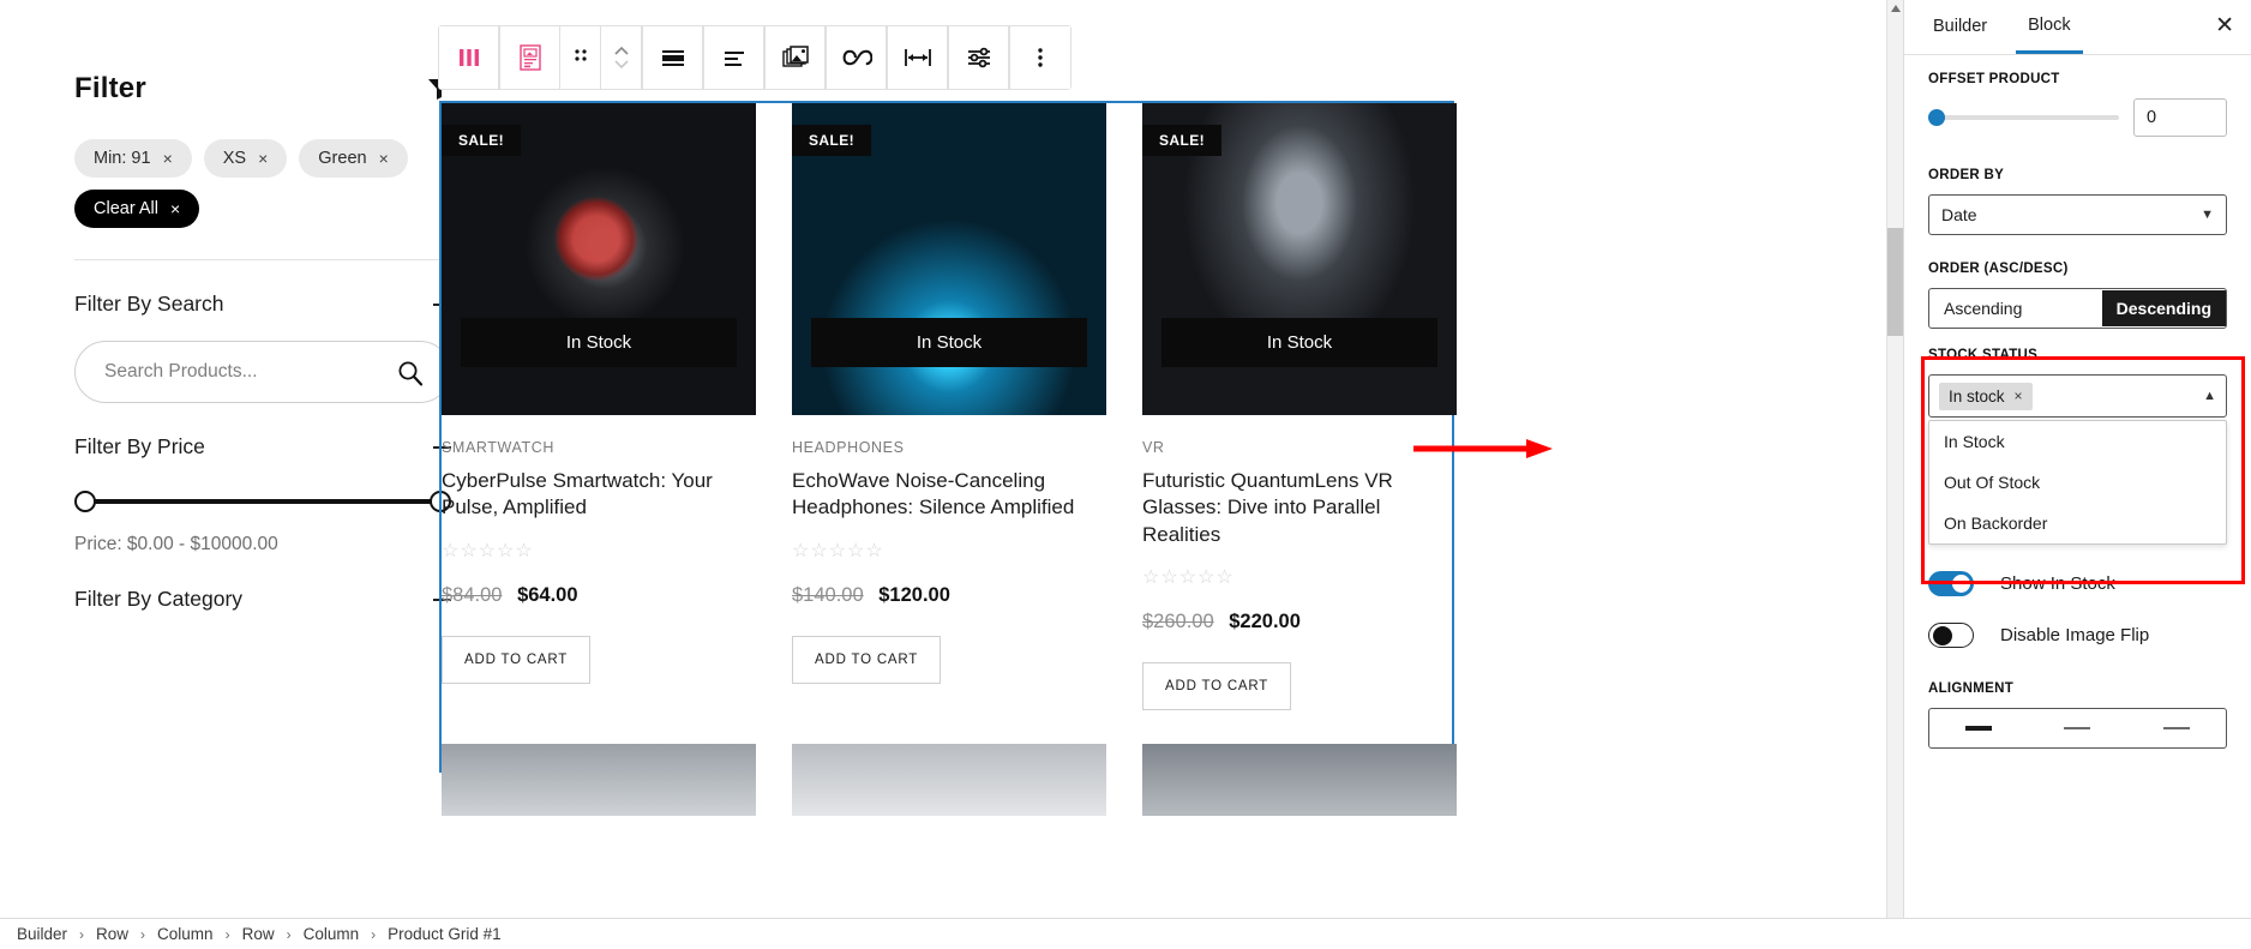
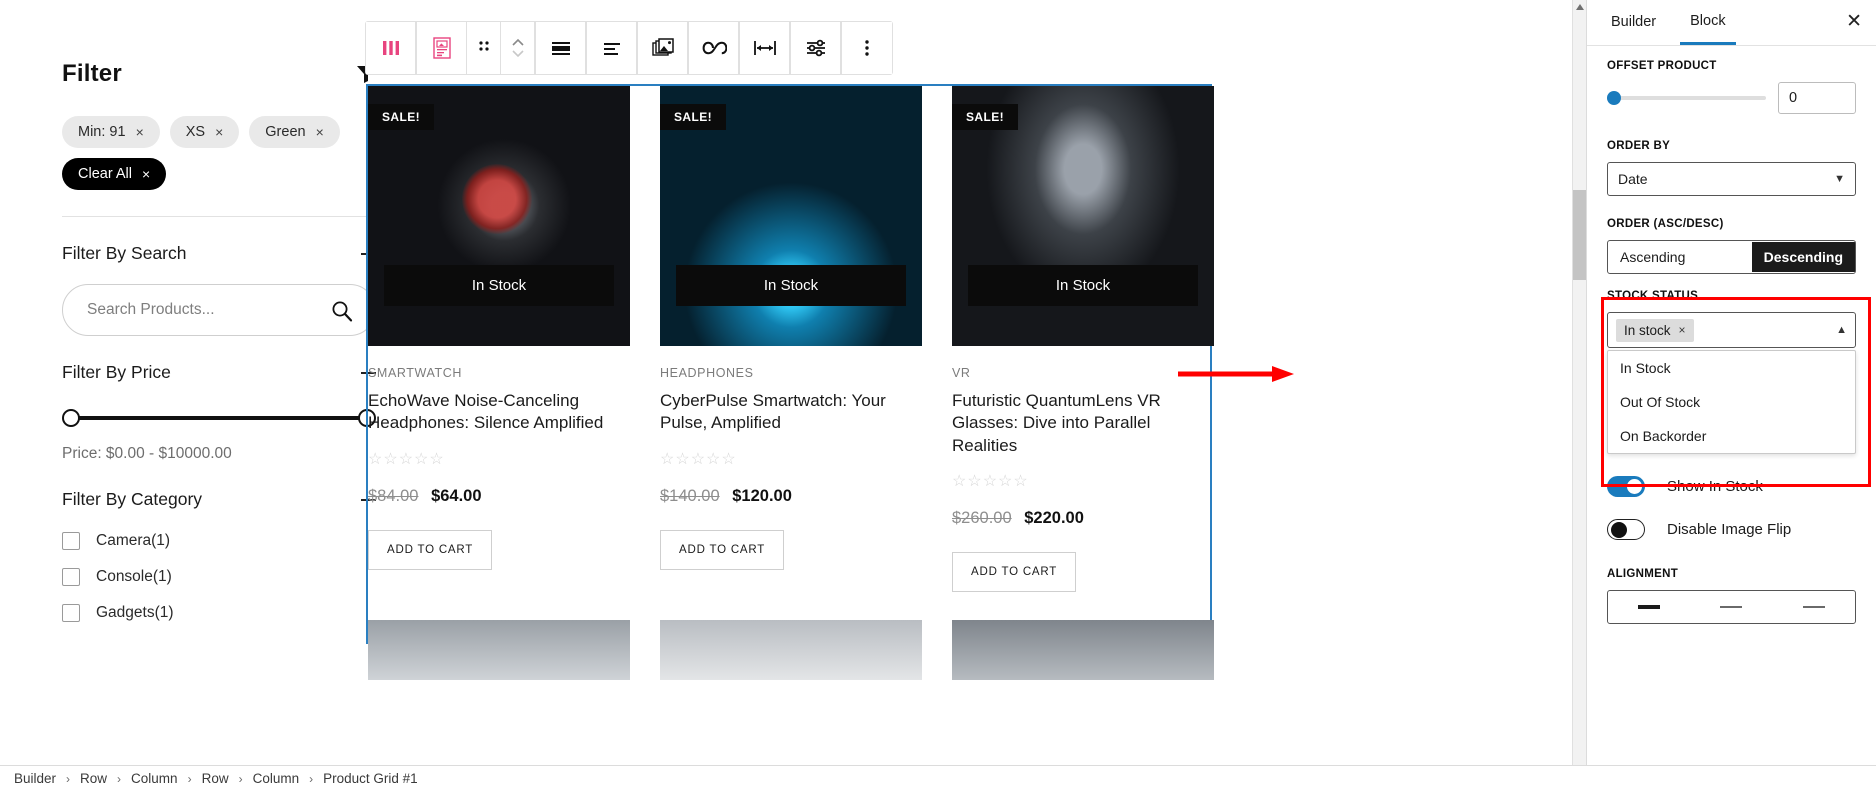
  Filter
  Min: 91
  ×
  XS
  ×
  Green
  ×
  Clear All
  ×
  Filter By Search
  Search Products...
  Filter By Price
  Price: $0.00 - $10000.00
  Filter By Category
+ Camera(1)
+ Console(1)
+ Gadgets(1)
  SALE!
  In Stock
  SMARTWATCH
- CyberPulse Smartwatch: Your Pulse, Amplified
+ EchoWave Noise-Canceling Headphones: Silence Amplified
  ☆☆☆☆☆
  $84.00 $64.00
  ADD TO CART
  SALE!
  In Stock
  HEADPHONES
- EchoWave Noise-Canceling Headphones: Silence Amplified
+ CyberPulse Smartwatch: Your Pulse, Amplified
  ☆☆☆☆☆
  $140.00 $120.00
  ADD TO CART
  SALE!
  In Stock
  VR
  Futuristic QuantumLens VR Glasses: Dive into Parallel Realities
  ☆☆☆☆☆
  $260.00 $220.00
  ADD TO CART
  Builder
  Block
  ✕
  OFFSET PRODUCT
  0
  ORDER BY
  Date
  ▼
  ORDER (ASC/DESC)
  Ascending
  Descending
  STOCK STATUS
  In stock
  ×
  ▲
  In Stock
  Out Of Stock
  On Backorder
  Show In Stock
  Disable Image Flip
  ALIGNMENT
  Builder
  ›
  Row
  ›
  Column
  ›
  Row
  ›
  Column
  ›
  Product Grid #1
